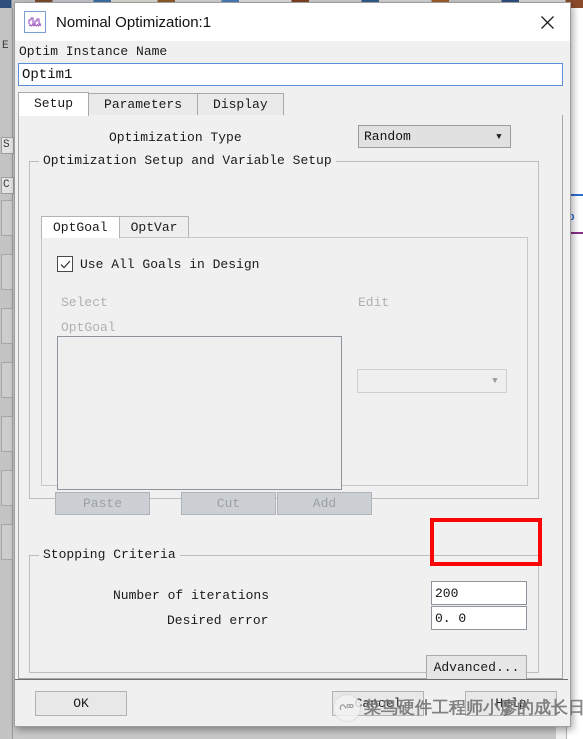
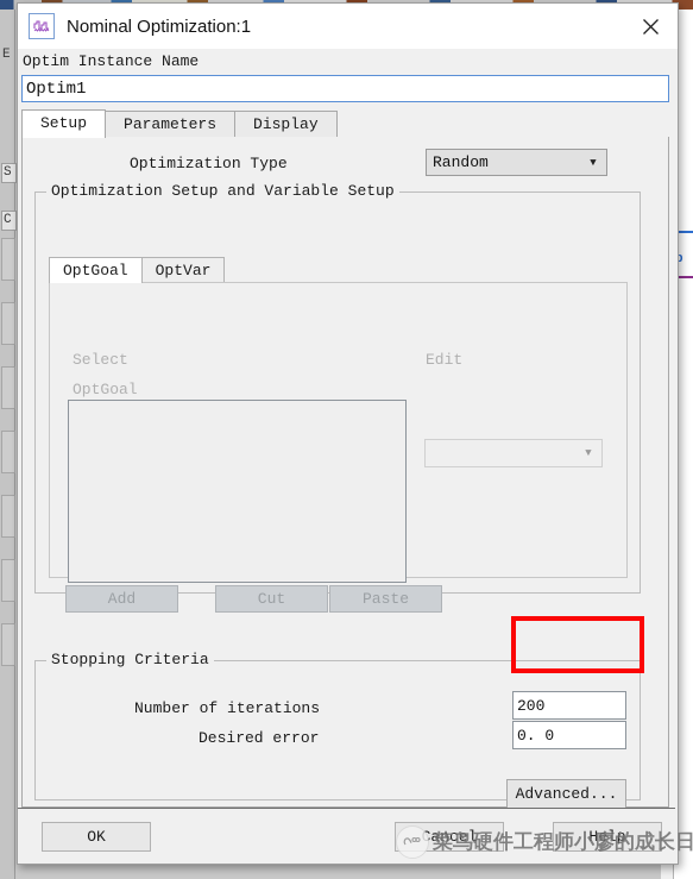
  E
  S
  C
  b
  Nominal Optimization:1
  Optim Instance Name
  Optim1
  Setup
  Parameters
  Display
  Optimization Type
  Random
  ▼
  Optimization Setup and Variable Setup
  OptGoal
  OptVar
- Use All Goals in Design
  Select
  Edit
  OptGoal
  ▼
- Paste
+ Add
  Cut
- Add
+ Paste
  Stopping Criteria
  Number of iterations
  200
  Desired error
  0. 0
  Advanced...
  OK
  Cancel
  Help
  菜鸟硬件工程师小廖的成长日
